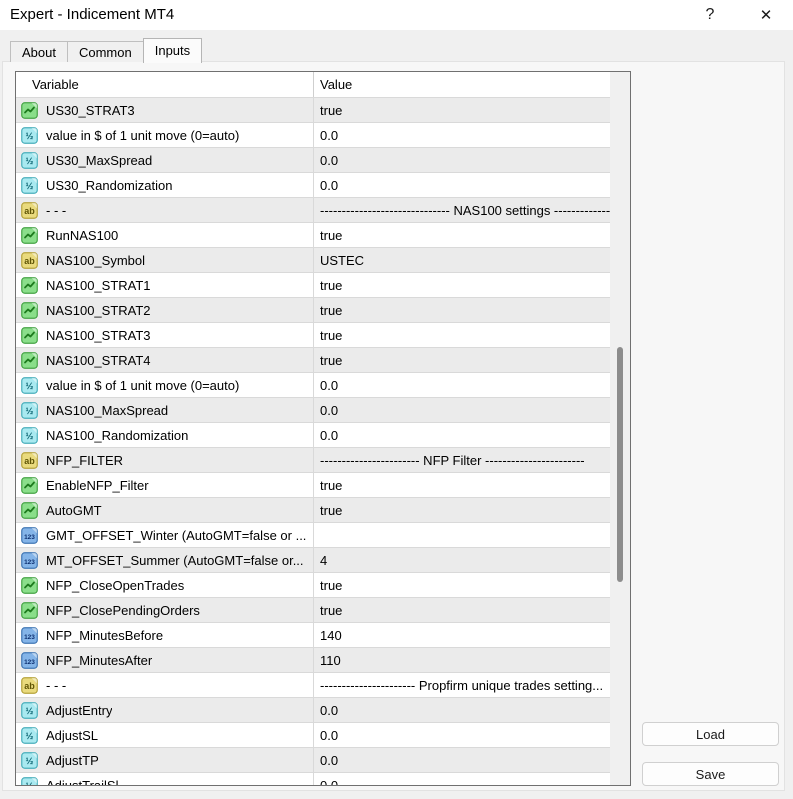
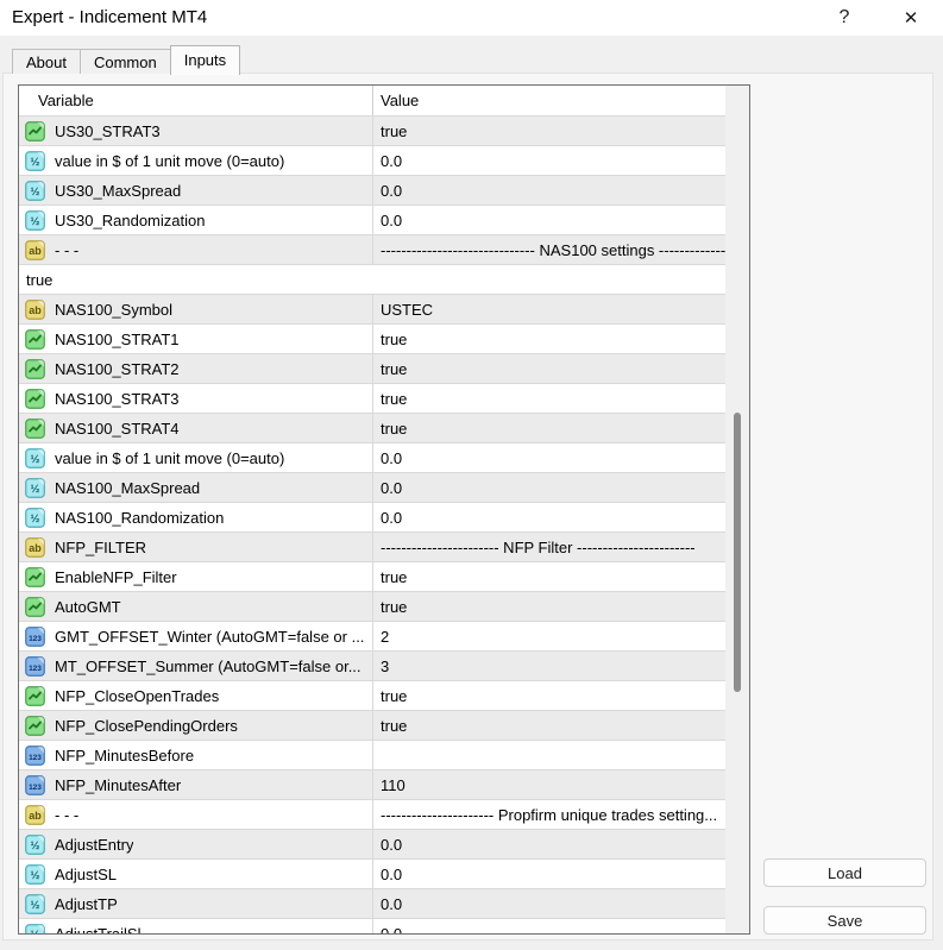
  Expert - Indicement MT4
  ?
  ✕
  About
  Common
  Inputs
  Variable
  Value
  US30_STRAT3
  true
  ½
  value in $ of 1 unit move (0=auto)
  0.0
  ½
  US30_MaxSpread
  0.0
  ½
  US30_Randomization
  0.0
  ab
  - - -
  ------------------------------ NAS100 settings -------------
- RunNAS100
  true
  ab
  NAS100_Symbol
  USTEC
  NAS100_STRAT1
  true
  NAS100_STRAT2
  true
  NAS100_STRAT3
  true
  NAS100_STRAT4
  true
  ½
  value in $ of 1 unit move (0=auto)
  0.0
  ½
  NAS100_MaxSpread
  0.0
  ½
  NAS100_Randomization
  0.0
  ab
  NFP_FILTER
  ----------------------- NFP Filter -----------------------
  EnableNFP_Filter
  true
  AutoGMT
  true
  GMT_OFFSET_Winter (AutoGMT=false or ...
+ 2
  MT_OFFSET_Summer (AutoGMT=false or...
- 4
+ 3
  NFP_CloseOpenTrades
  true
  NFP_ClosePendingOrders
  true
  NFP_MinutesBefore
- 140
  NFP_MinutesAfter
  110
  ab
  - - -
  ---------------------- Propfirm unique trades setting...
  ½
  AdjustEntry
  0.0
  ½
  AdjustSL
  0.0
  ½
  AdjustTP
  0.0
  Load
  Save
